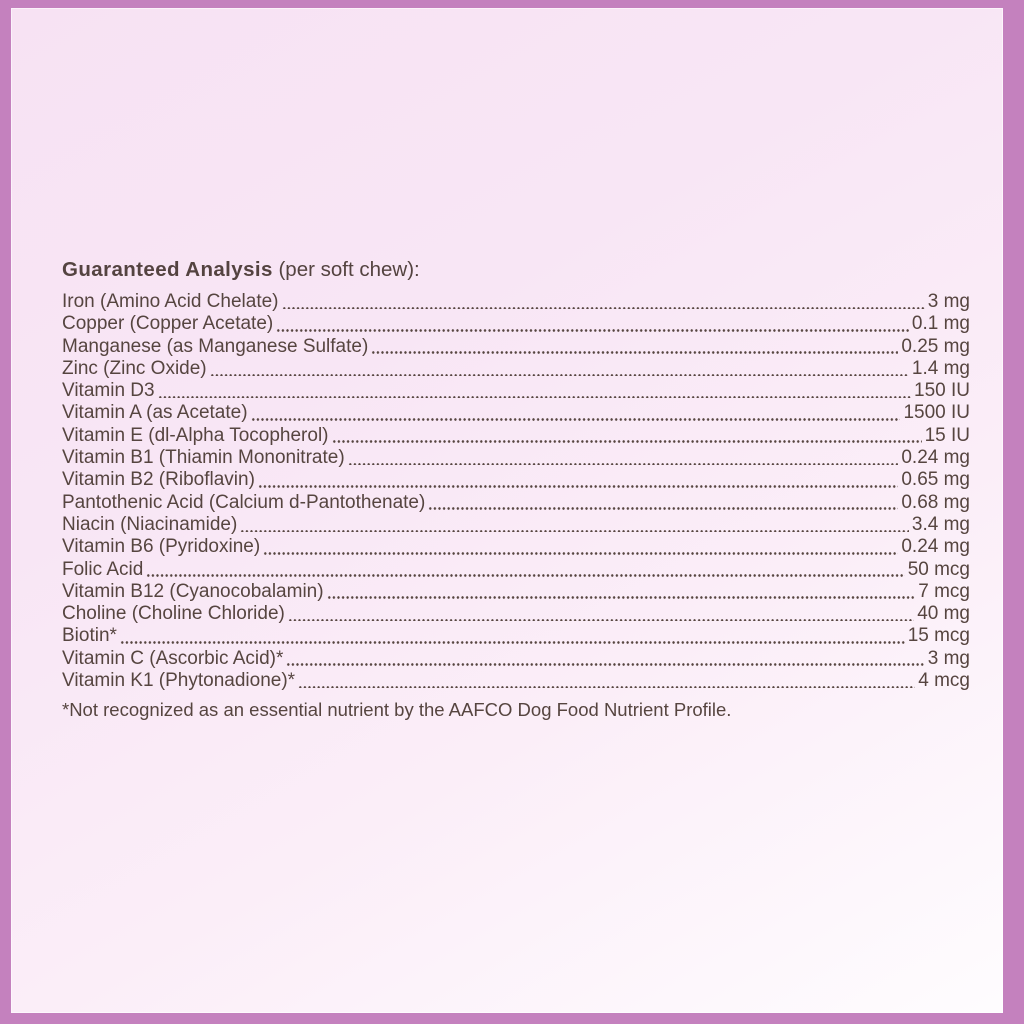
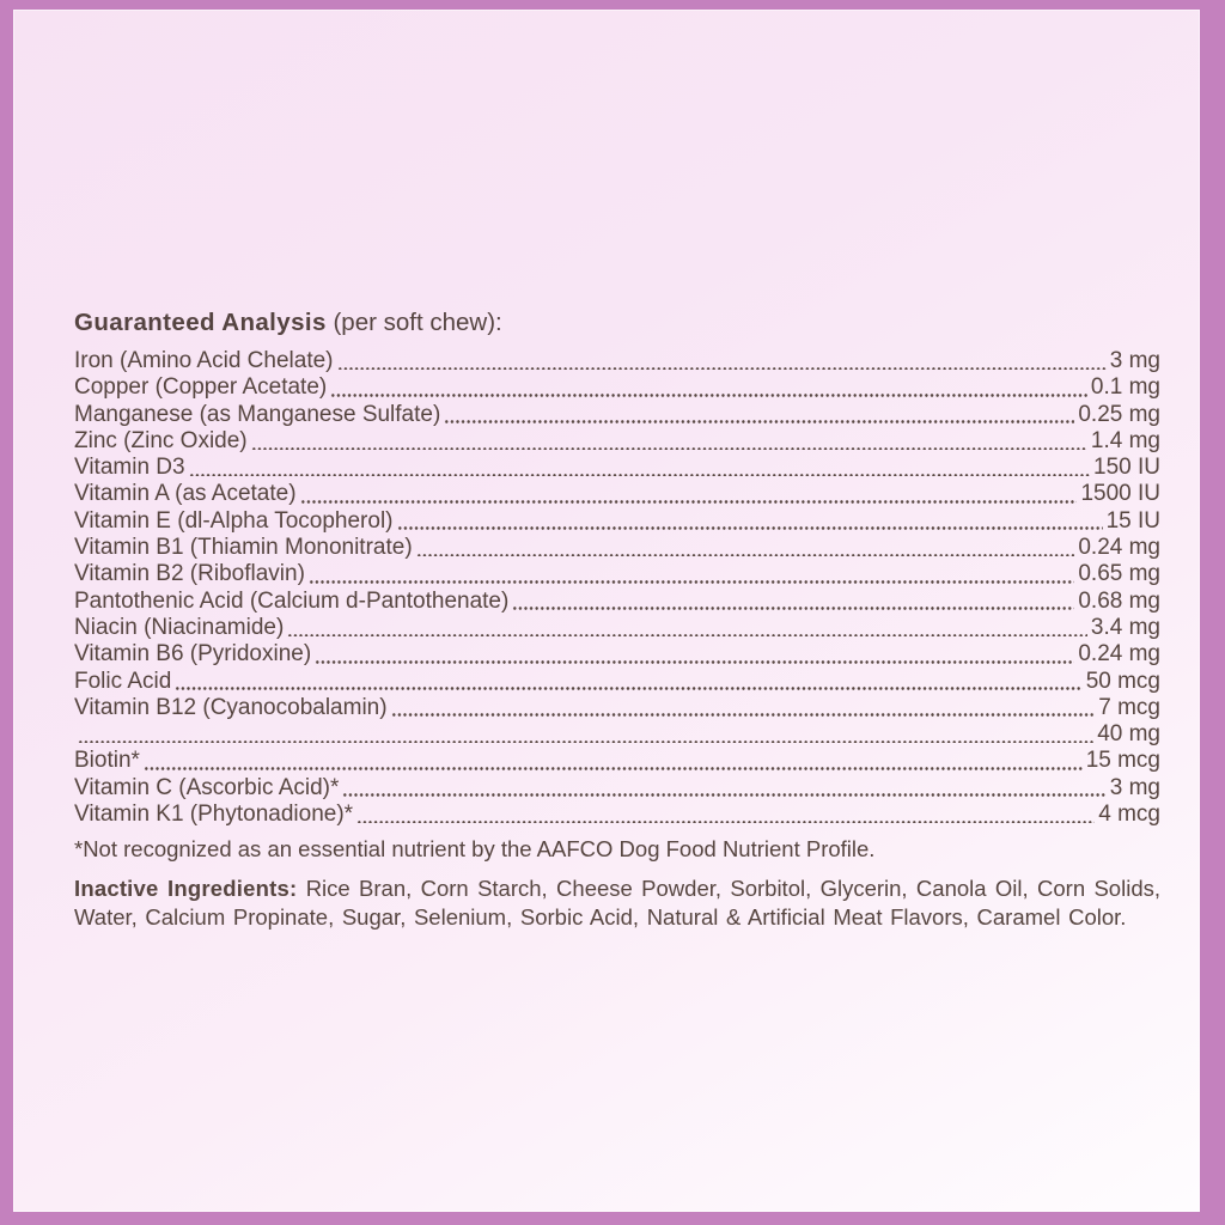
  Guaranteed Analysis (per soft chew):
  Iron (Amino Acid Chelate)
  3 mg
  Copper (Copper Acetate)
  0.1 mg
  Manganese (as Manganese Sulfate)
  0.25 mg
  Zinc (Zinc Oxide)
  1.4 mg
  Vitamin D3
  150 IU
  Vitamin A (as Acetate)
  1500 IU
  Vitamin E (dl-Alpha Tocopherol)
  15 IU
  Vitamin B1 (Thiamin Mononitrate)
  0.24 mg
  Vitamin B2 (Riboflavin)
  0.65 mg
  Pantothenic Acid (Calcium d-Pantothenate)
  0.68 mg
  Niacin (Niacinamide)
  3.4 mg
  Vitamin B6 (Pyridoxine)
  0.24 mg
  Folic Acid
  50 mcg
  Vitamin B12 (Cyanocobalamin)
  7 mcg
- Choline (Choline Chloride)
  40 mg
  Biotin*
  15 mcg
  Vitamin C (Ascorbic Acid)*
  3 mg
  Vitamin K1 (Phytonadione)*
  4 mcg
  *Not recognized as an essential nutrient by the AAFCO Dog Food Nutrient Profile.
+ Inactive Ingredients: Rice Bran, Corn Starch, Cheese Powder, Sorbitol, Glycerin, Canola Oil, Corn Solids, Water, Calcium Propinate, Sugar, Selenium, Sorbic Acid, Natural & Artificial Meat Flavors, Caramel Color.
